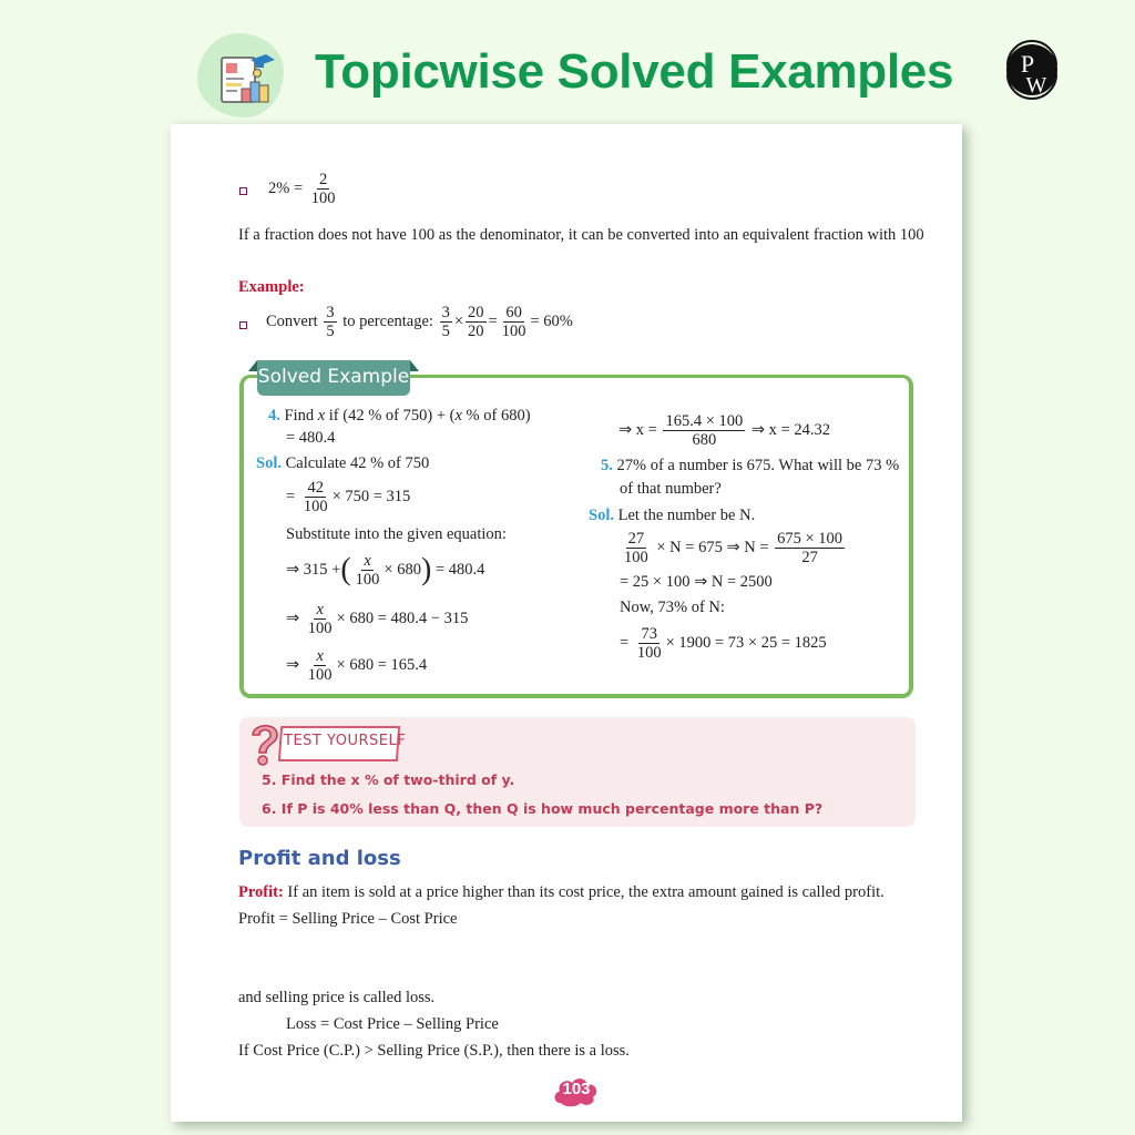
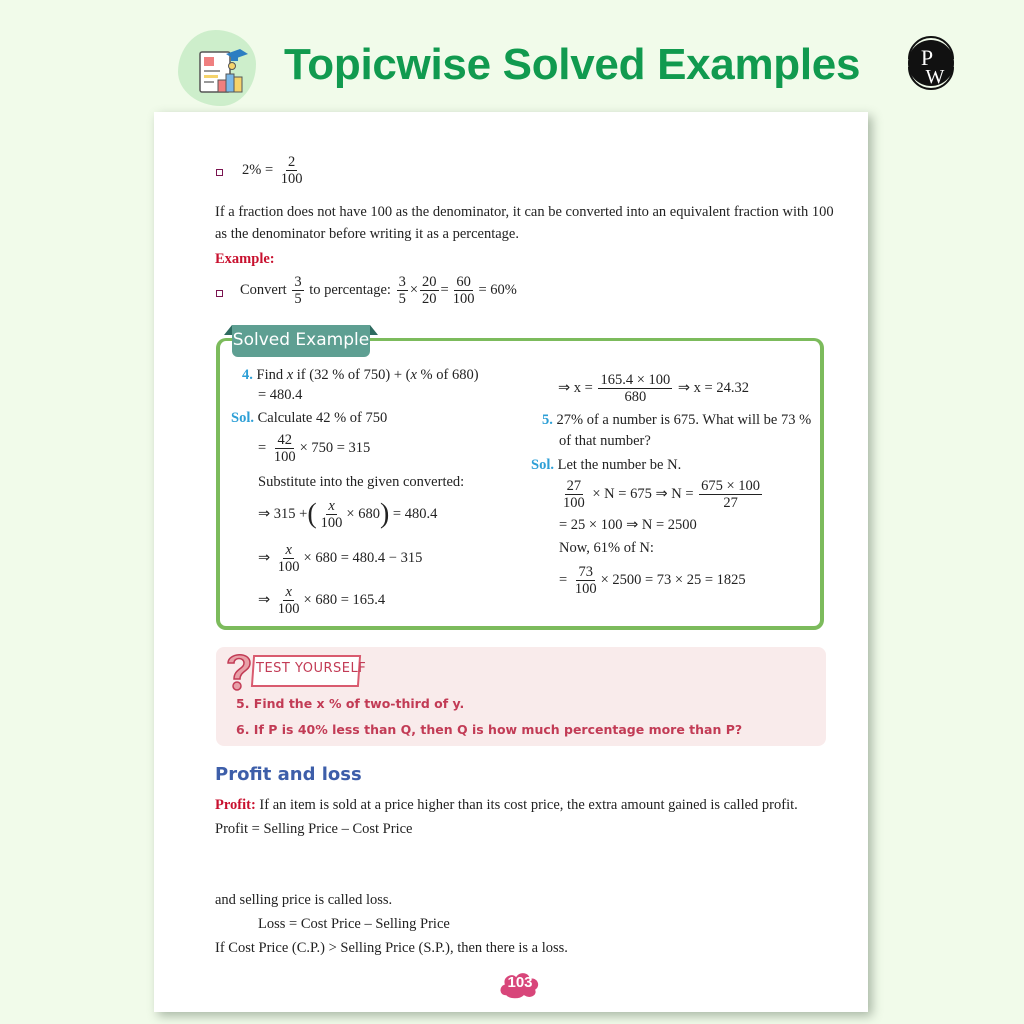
  Topicwise Solved Examples
  P
  W
  2% =
  2
  100
  If a fraction does not have 100 as the denominator, it can be converted into an equivalent fraction with 100
+ as the denominator before writing it as a percentage.
  Example:
  Convert
  3
  5
  to percentage:
  3
  5
  ×
  20
  20
  =
  60
  100
  = 60%
  Solved Example
- 4. Find x if (42 % of 750) + (x % of 680)
+ 4. Find x if (32 % of 750) + (x % of 680)
  = 480.4
  Sol. Calculate 42 % of 750
  =
  42
  100
  × 750 = 315
- Substitute into the given equation:
+ Substitute into the given converted:
  ⇒ 315 +(
  x
  100
  × 680) = 480.4
  ⇒
  x
  100
  × 680 = 480.4 − 315
  ⇒
  x
  100
  × 680 = 165.4
  ⇒ x =
  165.4 × 100
  680
  ⇒ x = 24.32
  5. 27% of a number is 675. What will be 73 %
  of that number?
  Sol. Let the number be N.
  27
  100
  × N = 675 ⇒ N =
  675 × 100
  27
  = 25 × 100 ⇒ N = 2500
- Now, 73% of N:
+ Now, 61% of N:
  =
  73
  100
- × 1900 = 73 × 25 = 1825
+ × 2500 = 73 × 25 = 1825
  TEST YOURSELF
  5. Find the x % of two-third of y.
  6. If P is 40% less than Q, then Q is how much percentage more than P?
  Profit and loss
  Profit: If an item is sold at a price higher than its cost price, the extra amount gained is called profit.
  Profit = Selling Price – Cost Price
  and selling price is called loss.
  Loss = Cost Price – Selling Price
  If Cost Price (C.P.) > Selling Price (S.P.), then there is a loss.
  103
